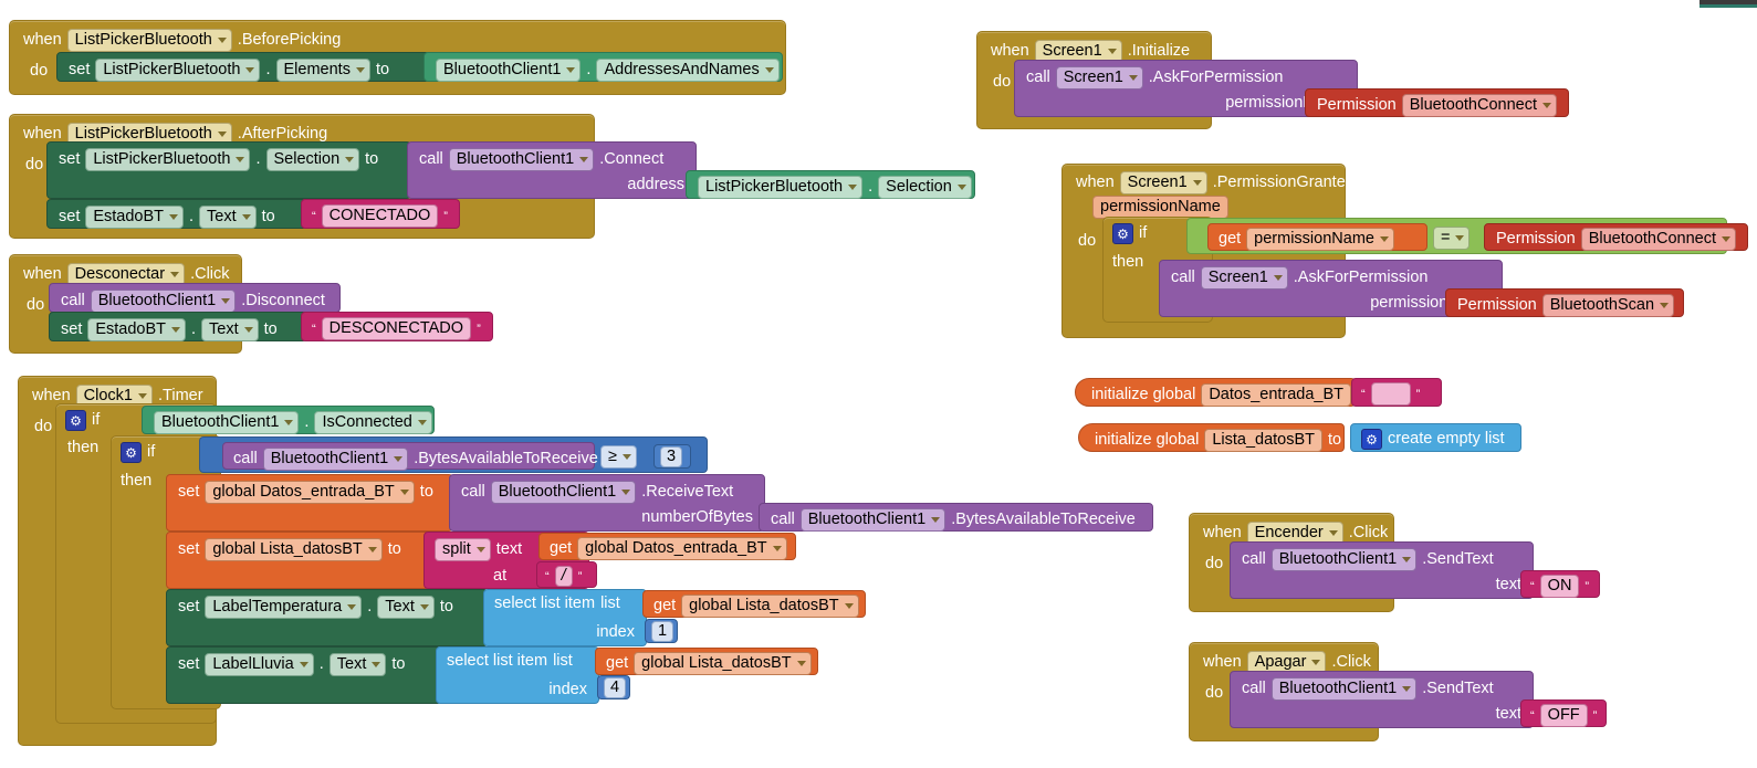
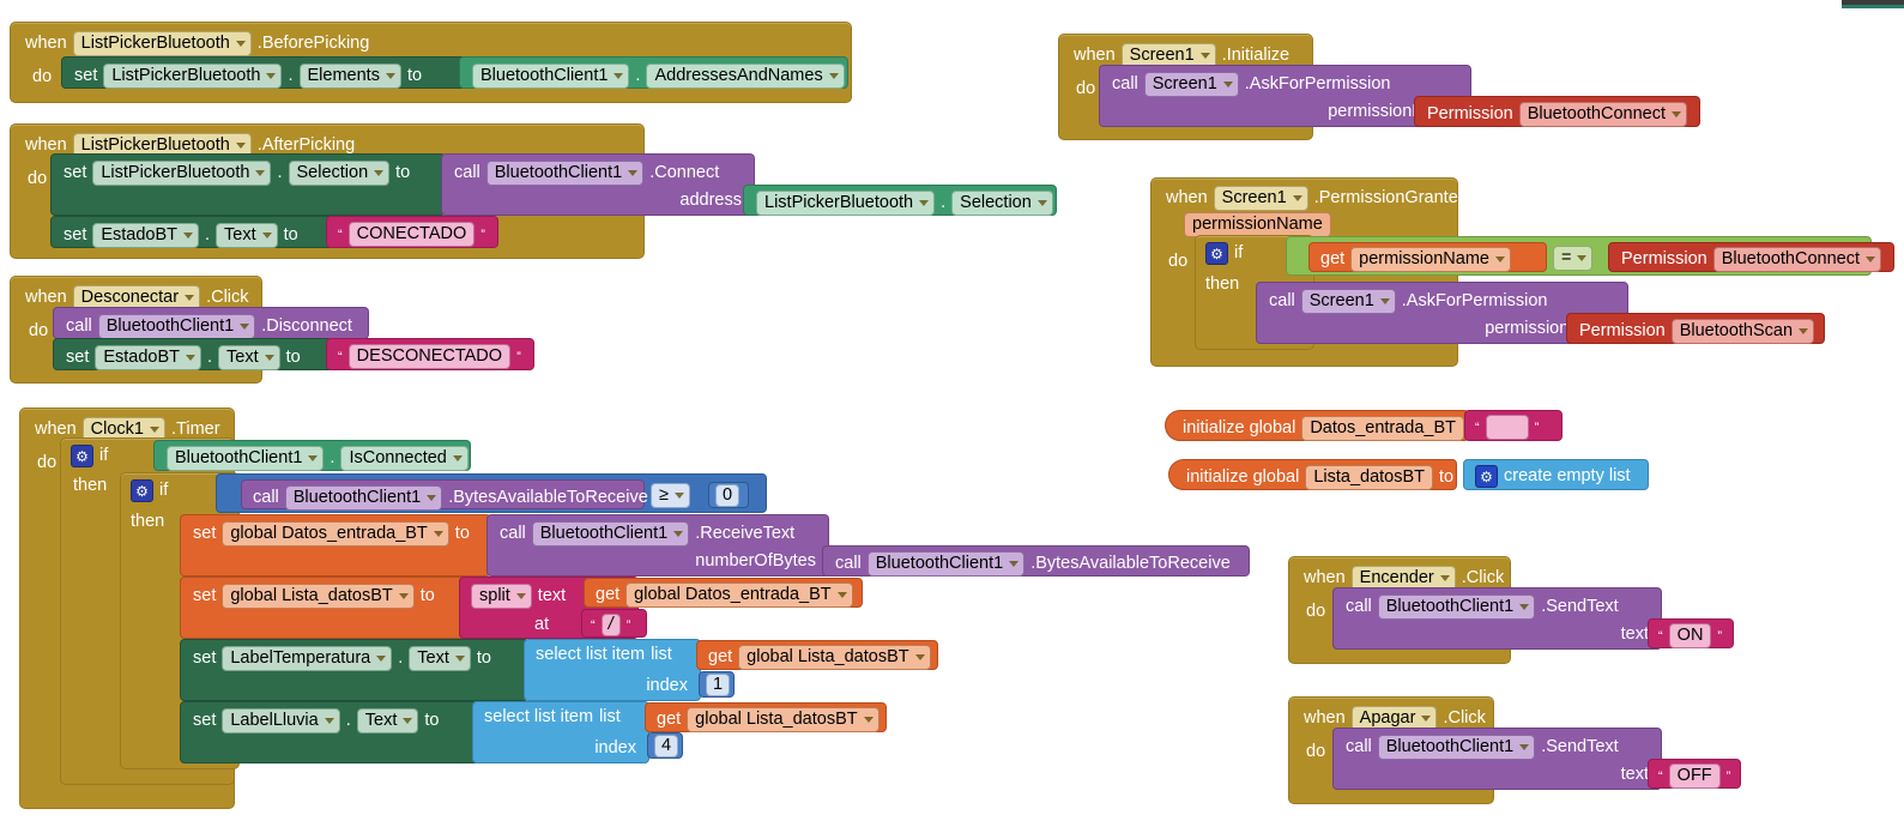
  when
  ListPickerBluetooth
  .BeforePicking
  do
  set
  ListPickerBluetooth
  .
  Elements
  to
  BluetoothClient1
  .
  AddressesAndNames
  when
  ListPickerBluetooth
  .AfterPicking
  do
  set
  ListPickerBluetooth
  .
  Selection
  to
  call
  BluetoothClient1
  .Connect
  address
  ListPickerBluetooth
  .
  Selection
  set
  EstadoBT
  .
  Text
  to
  “
  CONECTADO
  ”
  when
  Desconectar
  .Click
  do
  call
  BluetoothClient1
  .Disconnect
  set
  EstadoBT
  .
  Text
  to
  “
  DESCONECTADO
  ”
  when
  Clock1
  .Timer
  do
  if
  then
  BluetoothClient1
  .
  IsConnected
  if
  then
  call
  BluetoothClient1
  .BytesAvailableToReceive
  ≥
- 3
+ 0
  set
  global Datos_entrada_BT
  to
  call
  BluetoothClient1
  .ReceiveText
  numberOfBytes
  call
  BluetoothClient1
  .BytesAvailableToReceive
  set
  global Lista_datosBT
  to
  split
  text
  at
  get
  global Datos_entrada_BT
  “
  /
  ”
  set
  LabelTemperatura
  .
  Text
  to
  select list item
  list
  index
  get
  global Lista_datosBT
  1
  set
  LabelLluvia
  .
  Text
  to
  select list item
  list
  index
  get
  global Lista_datosBT
  4
  when
  Screen1
  .Initialize
  do
  call
  Screen1
  .AskForPermission
  permission
  Permission
  BluetoothConnect
  when
  Screen1
  .PermissionGranted
  permissionName
  do
  if
  then
  get
  permissionName
  =
  Permission
  BluetoothConnect
  call
  Screen1
  .AskForPermission
  permission
  Permission
  BluetoothScan
  initialize global
  Datos_entrada_BT
  “
  ”
  initialize global
  Lista_datosBT
  to
  create empty list
  when
  Encender
  .Click
  do
  call
  BluetoothClient1
  .SendText
  text
  “
  ON
  ”
  when
  Apagar
  .Click
  do
  call
  BluetoothClient1
  .SendText
  text
  “
  OFF
  ”
